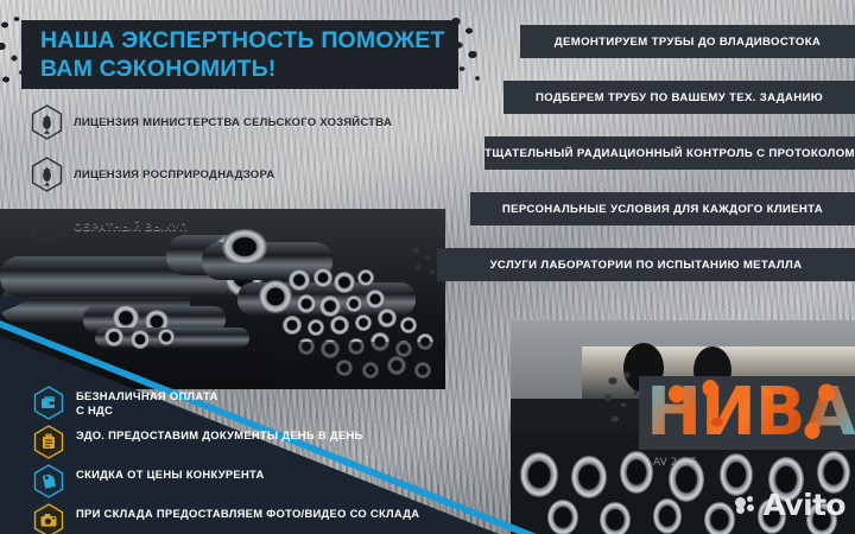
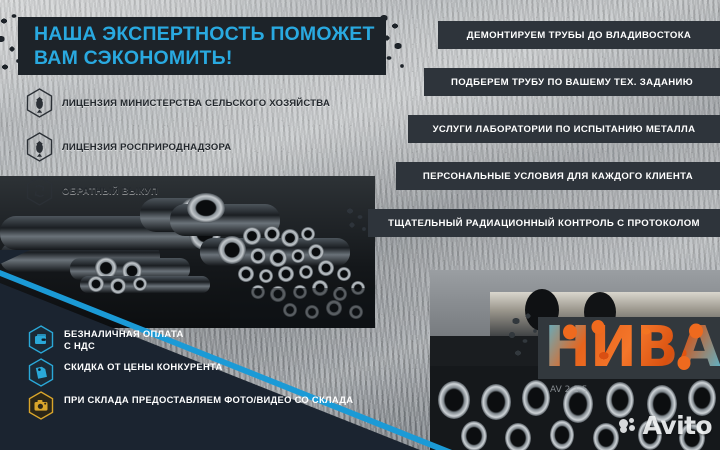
  AV 2 1 5
  НАША ЭКСПЕРТНОСТЬ ПОМОЖЕТ
  ВАМ СЭКОНОМИТЬ!
  ЛИЦЕНЗИЯ МИНИСТЕРСТВА СЕЛЬСКОГО ХОЗЯЙСТВА
  ЛИЦЕНЗИЯ РОСПРИРОДНАДЗОРА
  ОБРАТНЫЙ ВЫКУП
  ДЕМОНТИРУЕМ ТРУБЫ ДО ВЛАДИВОСТОКА
  ПОДБЕРЕМ ТРУБУ ПО ВАШЕМУ ТЕХ. ЗАДАНИЮ
- ТЩАТЕЛЬНЫЙ РАДИАЦИОННЫЙ КОНТРОЛЬ С ПРОТОКОЛОМ
+ УСЛУГИ ЛАБОРАТОРИИ ПО ИСПЫТАНИЮ МЕТАЛЛА
  ПЕРСОНАЛЬНЫЕ УСЛОВИЯ ДЛЯ КАЖДОГО КЛИЕНТА
- УСЛУГИ ЛАБОРАТОРИИ ПО ИСПЫТАНИЮ МЕТАЛЛА
+ ТЩАТЕЛЬНЫЙ РАДИАЦИОННЫЙ КОНТРОЛЬ С ПРОТОКОЛОМ
  БЕЗНАЛИЧНАЯ ОПЛАТА
  С НДС
- ЭДО. ПРЕДОСТАВИМ ДОКУМЕНТЫ ДЕНЬ В ДЕНЬ
  СКИДКА ОТ ЦЕНЫ КОНКУРЕНТА
  ПРИ СКЛАДА ПРЕДОСТАВЛЯЕМ ФОТО/ВИДЕО СО СКЛАДА
  НИВА
  Avito
